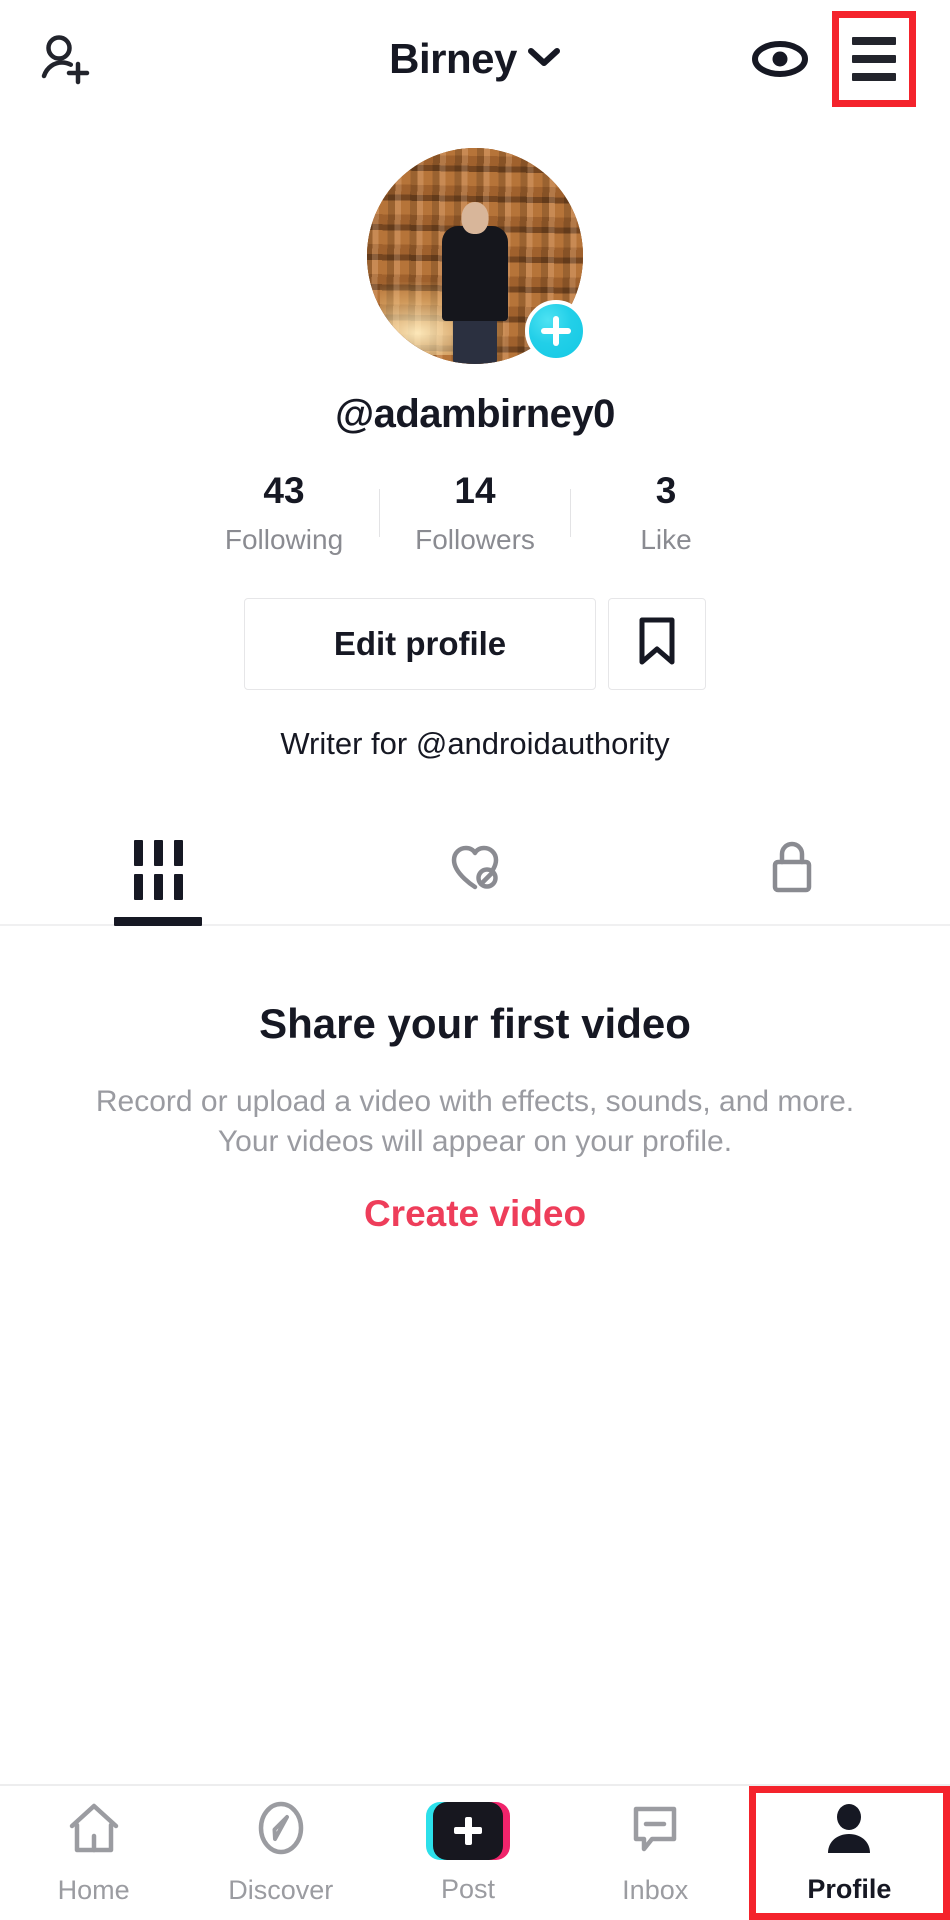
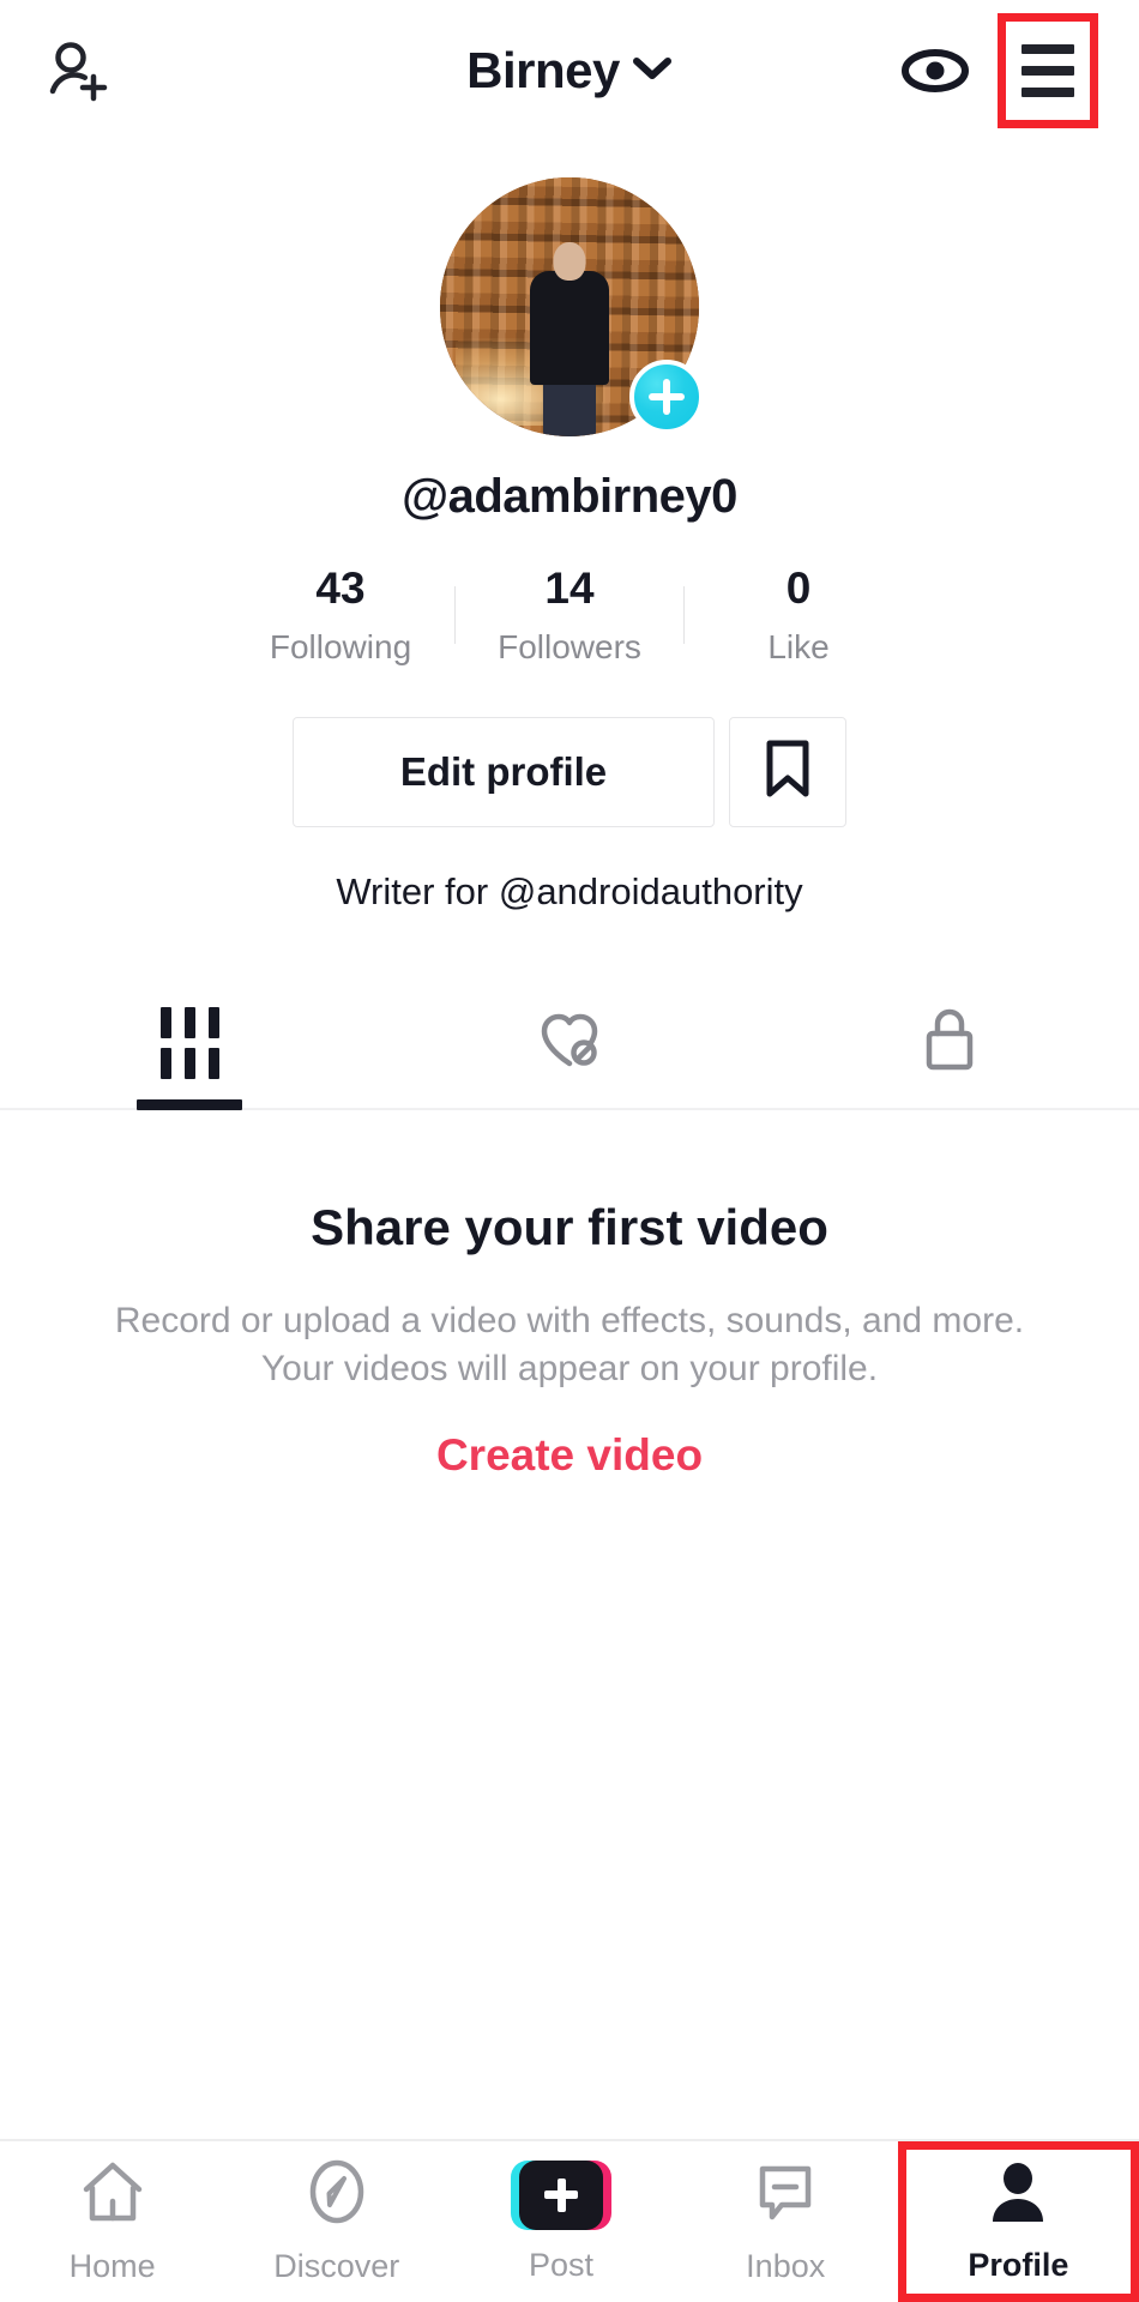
  Birney
  @adambirney0
  43
  Following
  14
  Followers
- 3
+ 0
  Like
  Edit profile
  Writer for @androidauthority
  Share your first video
  Record or upload a video with effects, sounds, and more. Your videos will appear on your profile.
  Create video
  Home
  Discover
  Post
  Inbox
  Profile
